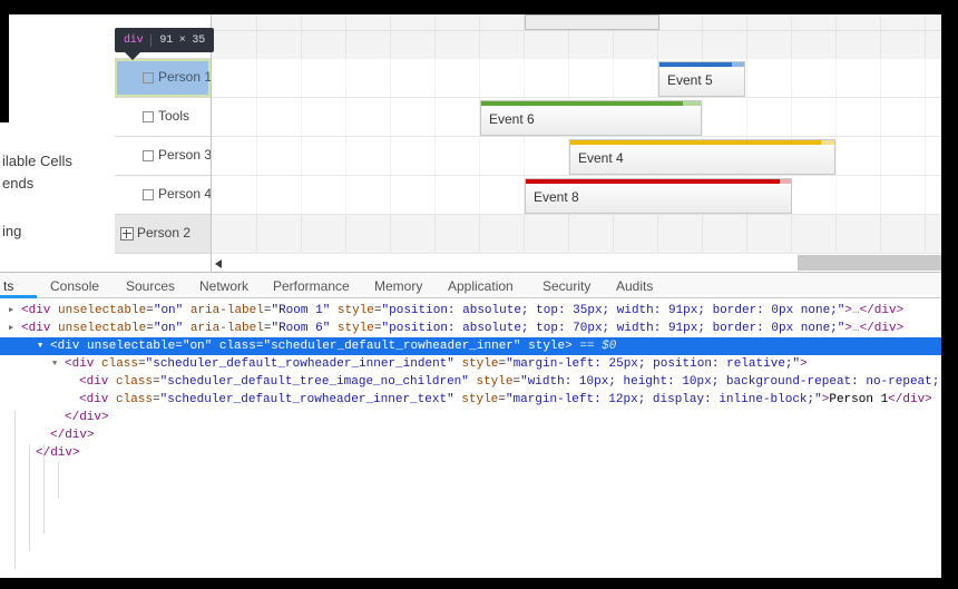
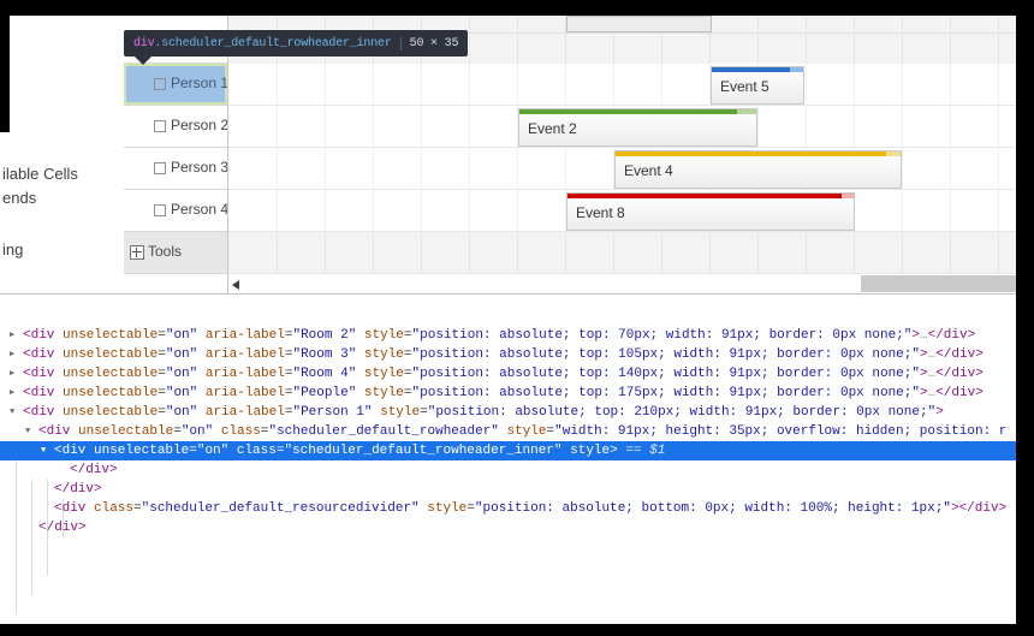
  ilable Cells
  ends
  ing
  Person 1
- Tools
+ Person 2
  Person 3
  Person 4
- Person 2
+ Tools
  Event 5
- Event 6
+ Event 2
  Event 4
  Event 8
  div
+ .scheduler_default_rowheader_inner
- 91 × 35
+ 50 × 35
- ts
- Console
- Sources
- Network
- Performance
- Memory
- Application
- Security
- Audits
- <div unselectable="on" aria-label="Room 1" style="position: absolute; top: 35px; width: 91px; border: 0px none;">…</div>
- <div unselectable="on" aria-label="Room 6" style="position: absolute; top: 70px; width: 91px; border: 0px none;">…</div>
+ <div unselectable="on" aria-label="Room 2" style="position: absolute; top: 70px; width: 91px; border: 0px none;">…</div>
+ <div unselectable="on" aria-label="Room 3" style="position: absolute; top: 105px; width: 91px; border: 0px none;">…</div>
+ <div unselectable="on" aria-label="Room 4" style="position: absolute; top: 140px; width: 91px; border: 0px none;">…</div>
+ <div unselectable="on" aria-label="People" style="position: absolute; top: 175px; width: 91px; border: 0px none;">…</div>
+ <div unselectable="on" aria-label="Person 1" style="position: absolute; top: 210px; width: 91px; border: 0px none;">
+ <div unselectable="on" class="scheduler_default_rowheader" style="width: 91px; height: 35px; overflow: hidden; position: r
- <div unselectable="on" class="scheduler_default_rowheader_inner" style> == $0
+ <div unselectable="on" class="scheduler_default_rowheader_inner" style> == $1
- <div class="scheduler_default_rowheader_inner_indent" style="margin-left: 25px; position: relative;">
- <div class="scheduler_default_tree_image_no_children" style="width: 10px; height: 10px; background-repeat: no-repeat;
- <div class="scheduler_default_rowheader_inner_text" style="margin-left: 12px; display: inline-block;">Person 1</div>
  </div>
  </div>
+ <div class="scheduler_default_resourcedivider" style="position: absolute; bottom: 0px; width: 100%; height: 1px;"></div>
  </div>
